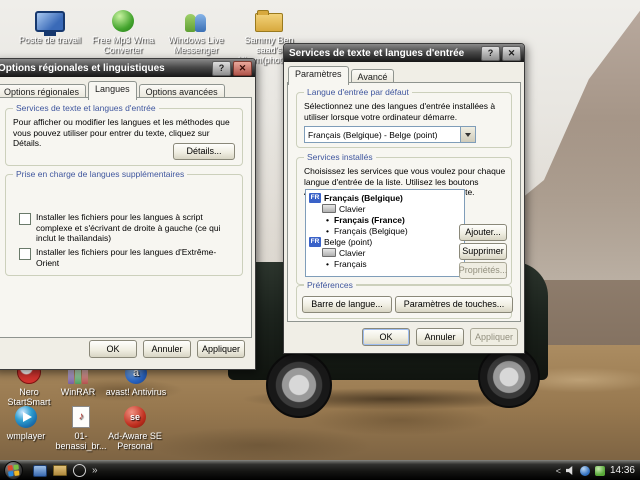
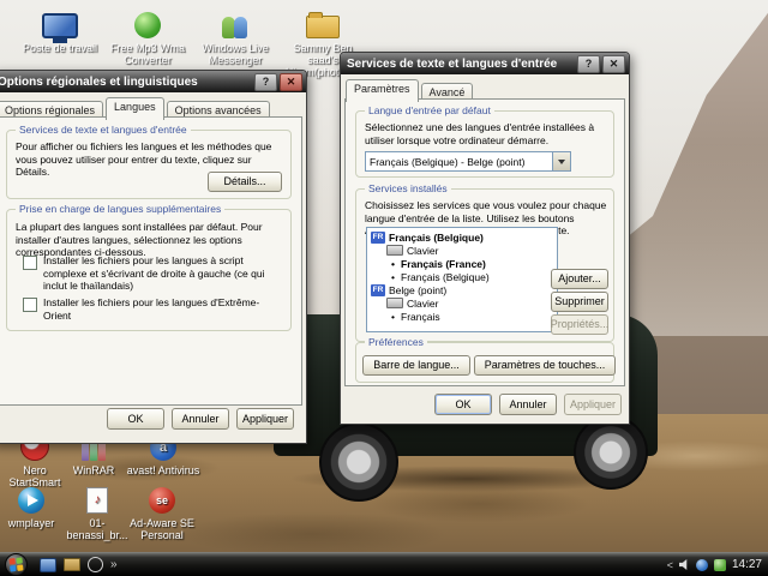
  Poste de travail
  Free Mp3 Wma Converter
  Windows Live Messenger
  Nero StartSmart
  WinRAR
  a
  avast! Antivirus
  wmplayer
  ♪
  01-benassi_br...
  se
  Ad-Aware SE Personal
  Options régionales et linguistiques
  ?
  ✕
  Options régionales
  Langues
  Options avancées
  Services de texte et langues d'entrée
- Pour afficher ou modifier les langues et les méthodes que vous pouvez utiliser pour entrer du texte, cliquez sur Détails.
+ Pour afficher ou fichiers les langues et les méthodes que vous pouvez utiliser pour entrer du texte, cliquez sur Détails.
  Détails...
  Prise en charge de langues supplémentaires
+ La plupart des langues sont installées par défaut. Pour installer d'autres langues, sélectionnez les options correspondantes ci-dessous.
  Installer les fichiers pour les langues à script complexe et s'écrivant de droite à gauche (ce qui inclut le thaïlandais)
  Installer les fichiers pour les langues d'Extrême-Orient
  OK
  Annuler
  Appliquer
  Services de texte et langues d'entrée
  ?
  ✕
  Paramètres
  Avancé
  Langue d'entrée par défaut
  Sélectionnez une des langues d'entrée installées à utiliser lorsque votre ordinateur démarre.
  Français (Belgique) - Belge (point)
  Services installés
  Choisissez les services que vous voulez pour chaque langue d'entrée de la liste. Utilisez les boutons te.
  Français (Belgique)
  Clavier
  Français (France)
  Français (Belgique)
  Belge (point)
  Clavier
  Français
  Ajouter...
  Supprimer
  Propriétés...
  Préférences
  Barre de langue...
  Paramètres de touches...
  OK
  Annuler
  Appliquer
  »
  <
- 14:36
+ 14:27
